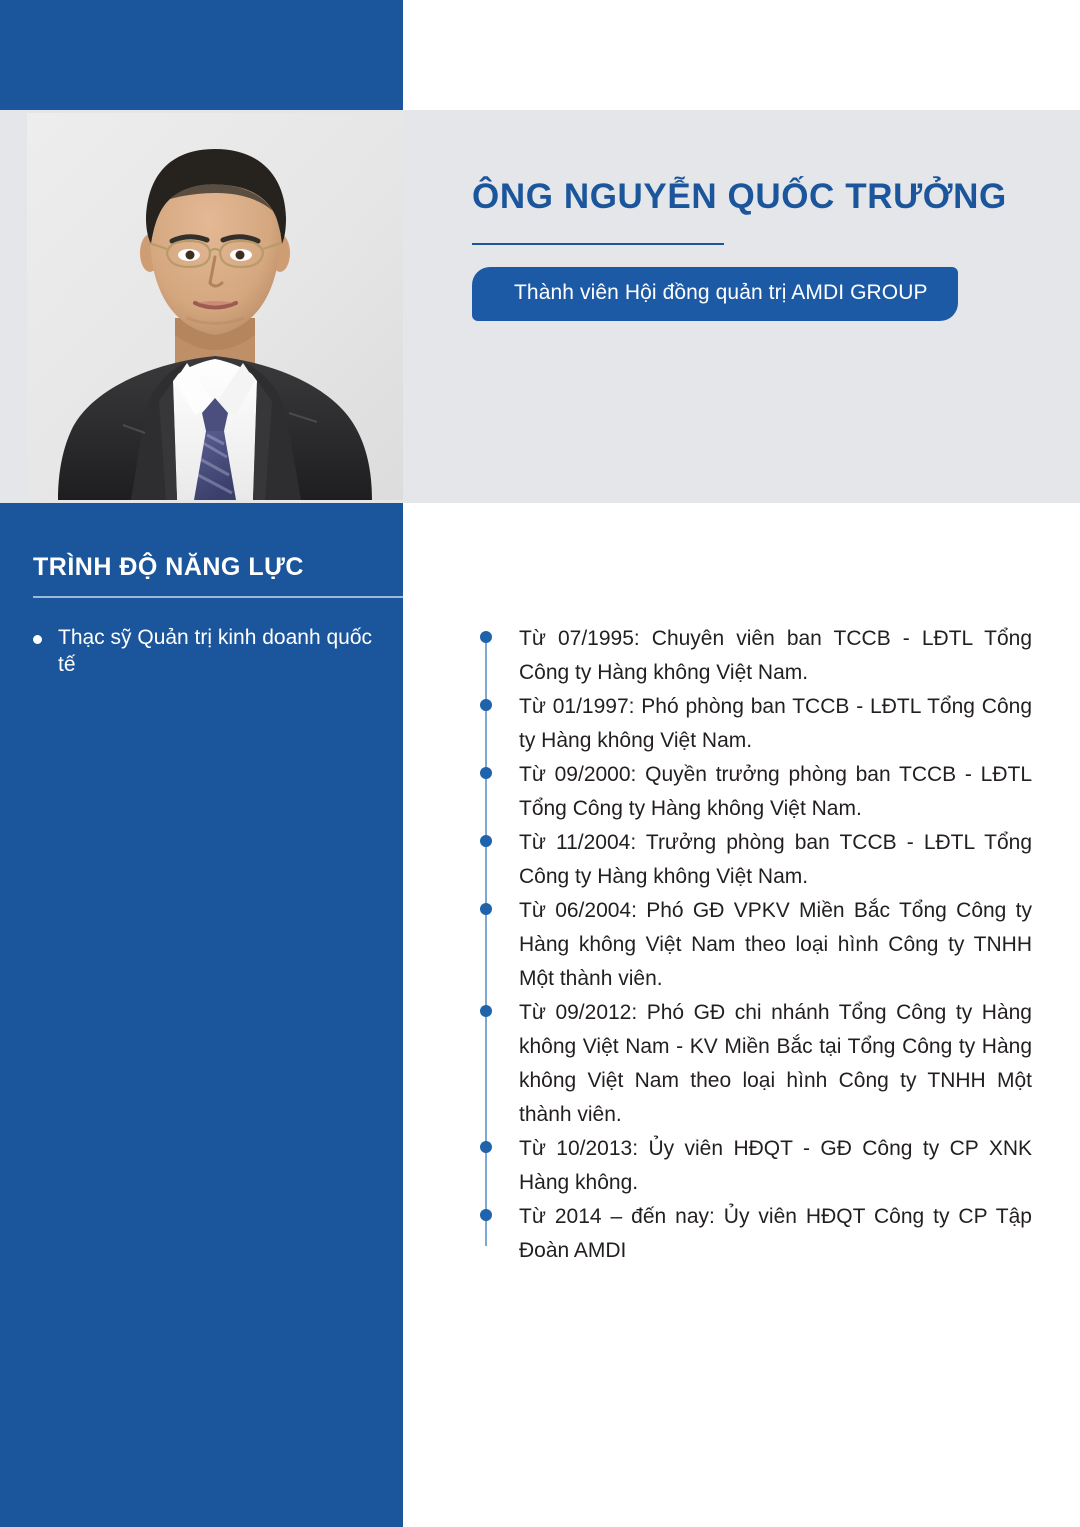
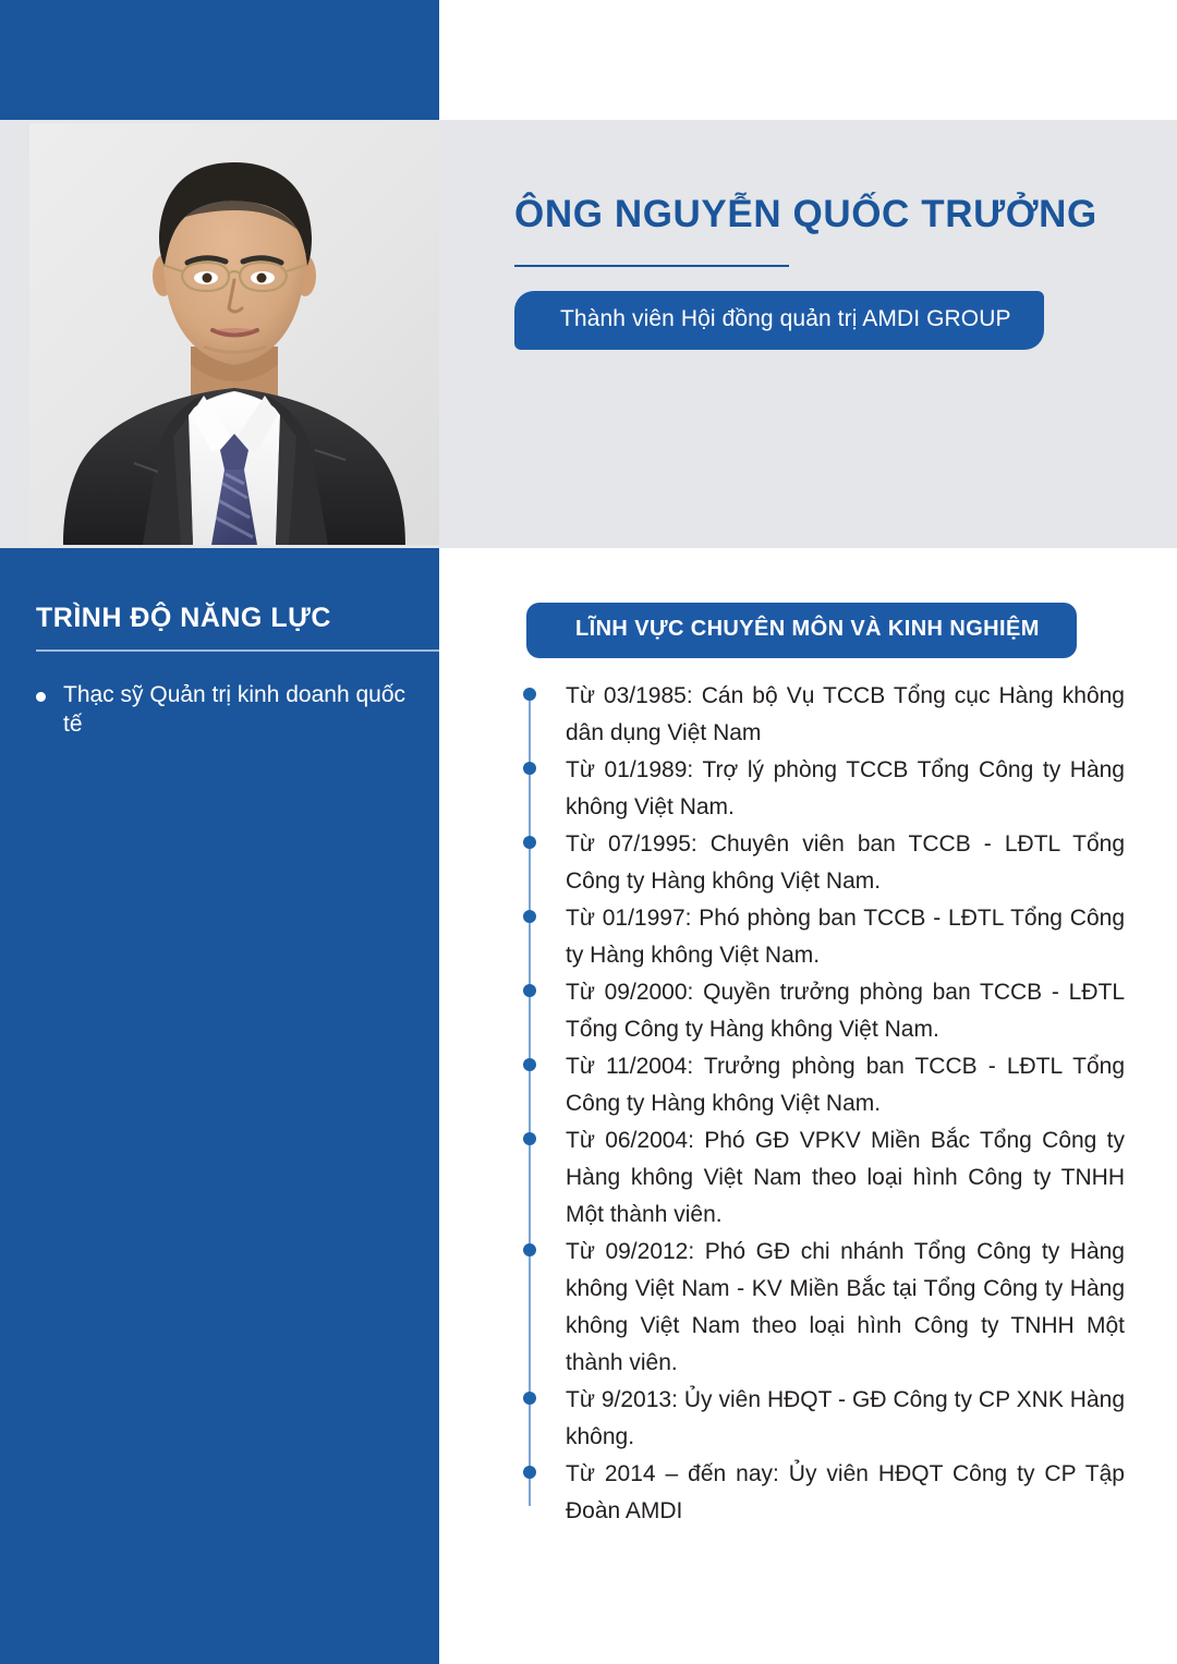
  ÔNG NGUYỄN QUỐC TRƯỞNG
  Thành viên Hội đồng quản trị AMDI GROUP
  TRÌNH ĐỘ NĂNG LỰC
  Thạc sỹ Quản trị kinh doanh quốc tế
+ LĨNH VỰC CHUYÊN MÔN VÀ KINH NGHIỆM
+ Từ 03/1985: Cán bộ Vụ TCCB Tổng cục Hàng không dân dụng Việt Nam
+ Từ 01/1989: Trợ lý phòng TCCB Tổng Công ty Hàng không Việt Nam.
  Từ 07/1995: Chuyên viên ban TCCB - LĐTL Tổng Công ty Hàng không Việt Nam.
  Từ 01/1997: Phó phòng ban TCCB - LĐTL Tổng Công ty Hàng không Việt Nam.
  Từ 09/2000: Quyền trưởng phòng ban TCCB - LĐTL Tổng Công ty Hàng không Việt Nam.
  Từ 11/2004: Trưởng phòng ban TCCB - LĐTL Tổng Công ty Hàng không Việt Nam.
  Từ 06/2004: Phó GĐ VPKV Miền Bắc Tổng Công ty Hàng không Việt Nam theo loại hình Công ty TNHH Một thành viên.
  Từ 09/2012: Phó GĐ chi nhánh Tổng Công ty Hàng không Việt Nam - KV Miền Bắc tại Tổng Công ty Hàng không Việt Nam theo loại hình Công ty TNHH Một thành viên.
- Từ 10/2013: Ủy viên HĐQT - GĐ Công ty CP XNK Hàng không.
+ Từ 9/2013: Ủy viên HĐQT - GĐ Công ty CP XNK Hàng không.
  Từ 2014 – đến nay: Ủy viên HĐQT Công ty CP Tập Đoàn AMDI
